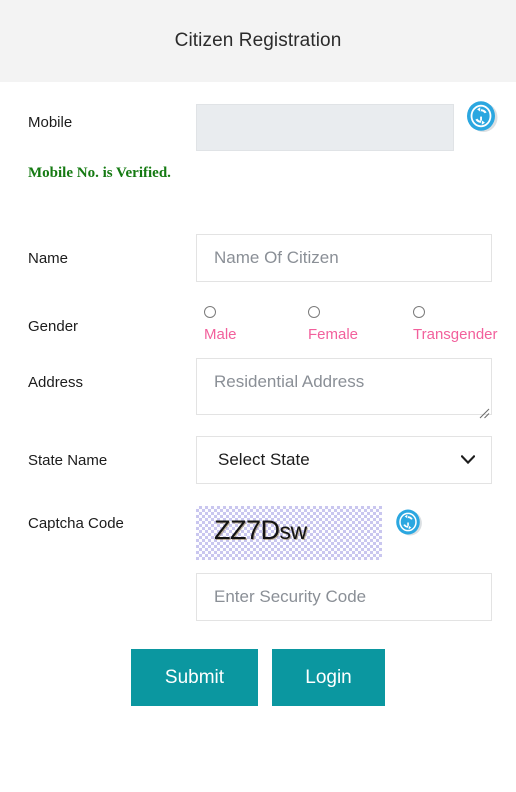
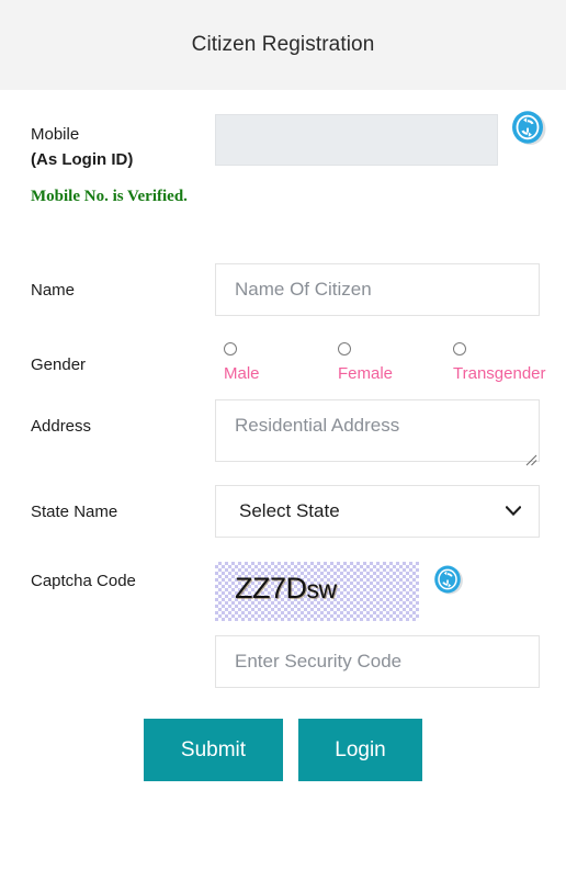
  Citizen Registration
  Mobile
+ (As Login ID)
  Mobile No. is Verified.
  Name
  Name Of Citizen
  Gender
  Male
  Female
  Transgender
  Address
  Residential Address
  State Name
  Select State
  Captcha Code
  ZZ7Dsw
  Enter Security Code
  Submit
  Login
